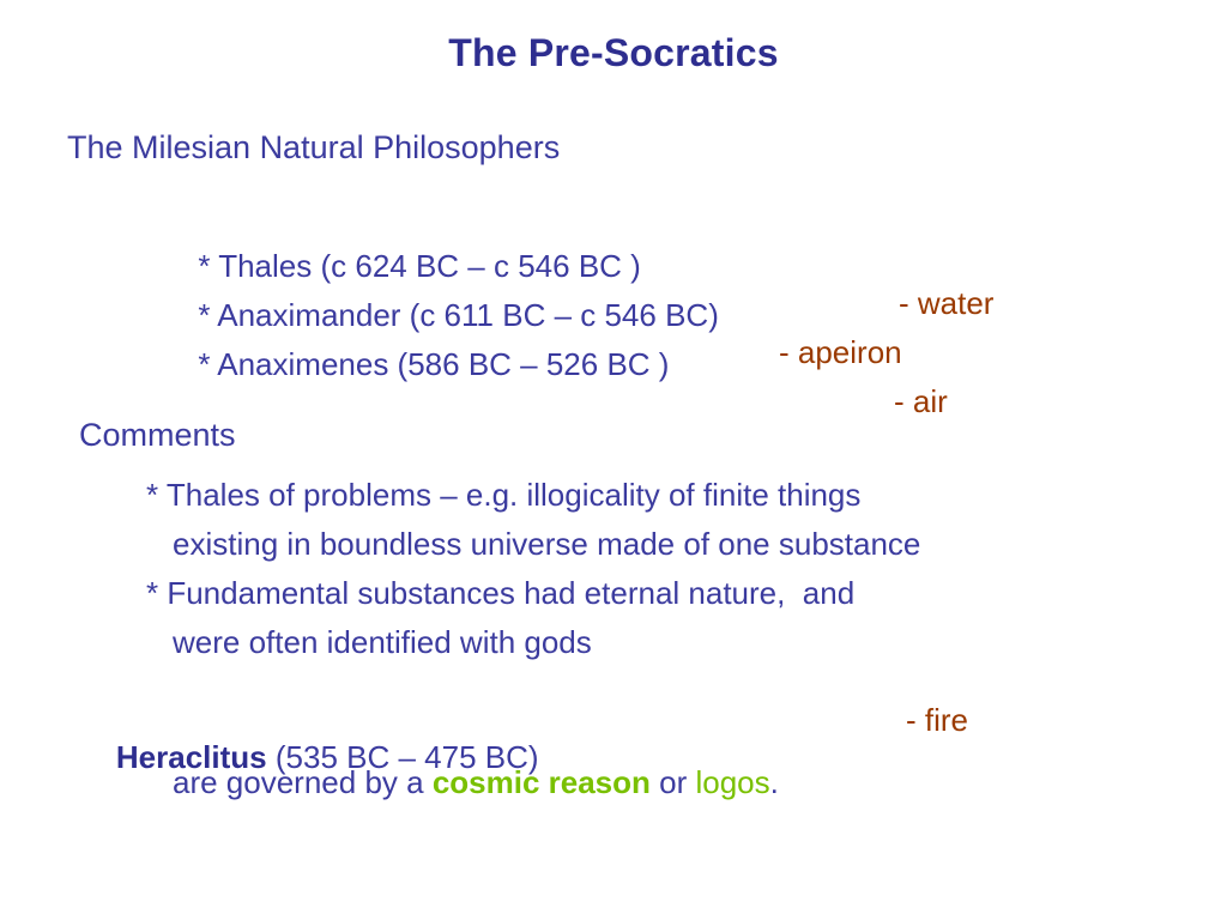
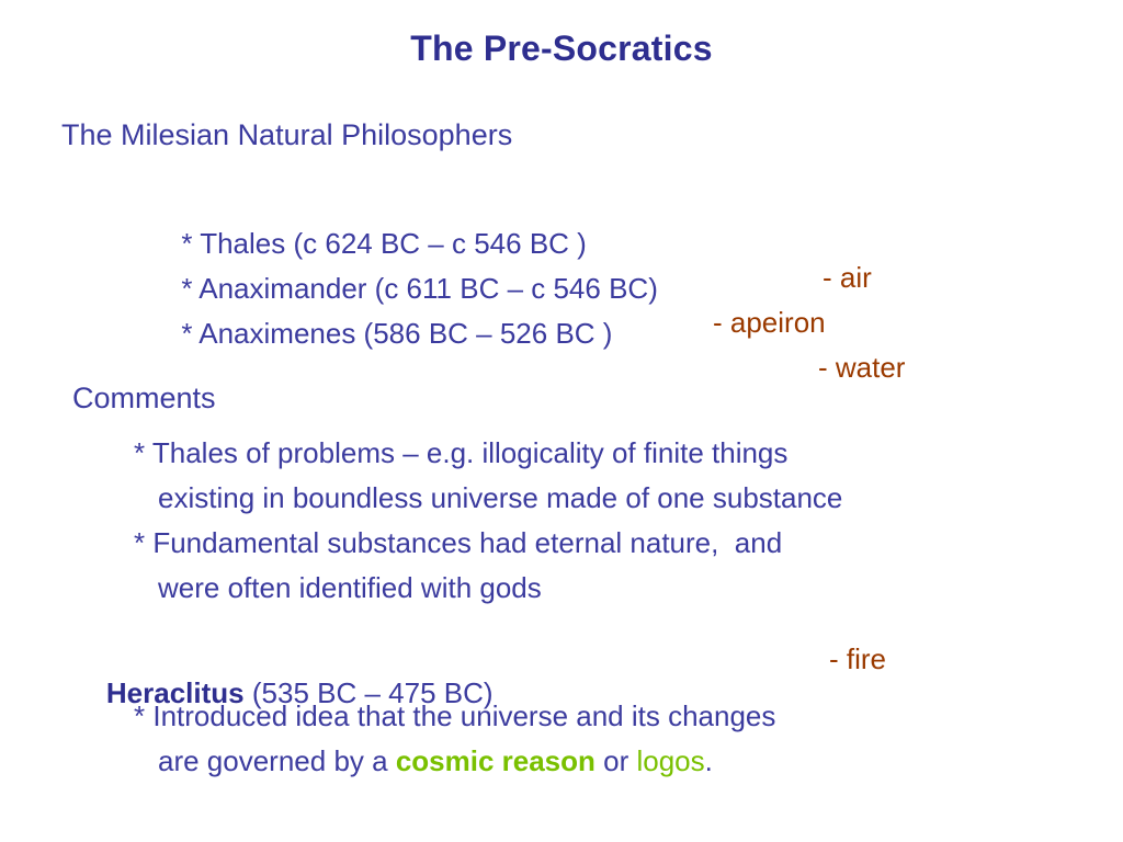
  The Pre-Socratics
  The Milesian Natural Philosophers
  * Thales (c 624 BC – c 546 BC )
- - water
+ - air
  * Anaximander (c 611 BC – c 546 BC)
  - apeiron
  * Anaximenes (586 BC – 526 BC )
- - air
+ - water
  Comments
  * Thales of problems – e.g. illogicality of finite things
  existing in boundless universe made of one substance
  * Fundamental substances had eternal nature, and
  were often identified with gods
  Heraclitus (535 BC – 475 BC)
  - fire
+ * Introduced idea that the universe and its changes
  are governed by a cosmic reason or logos.
